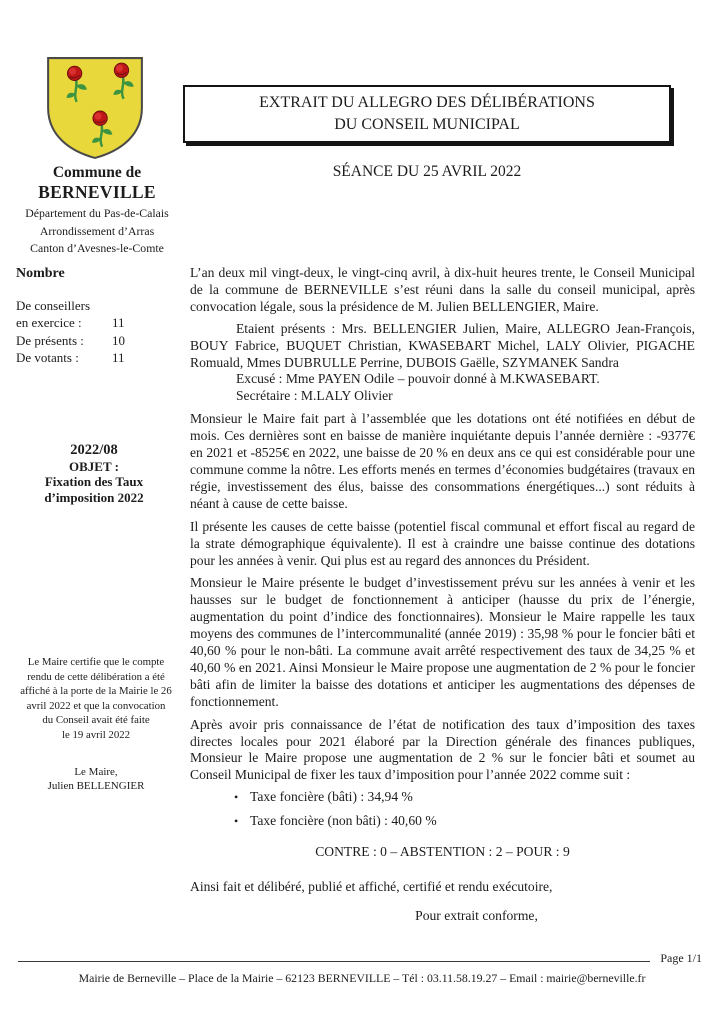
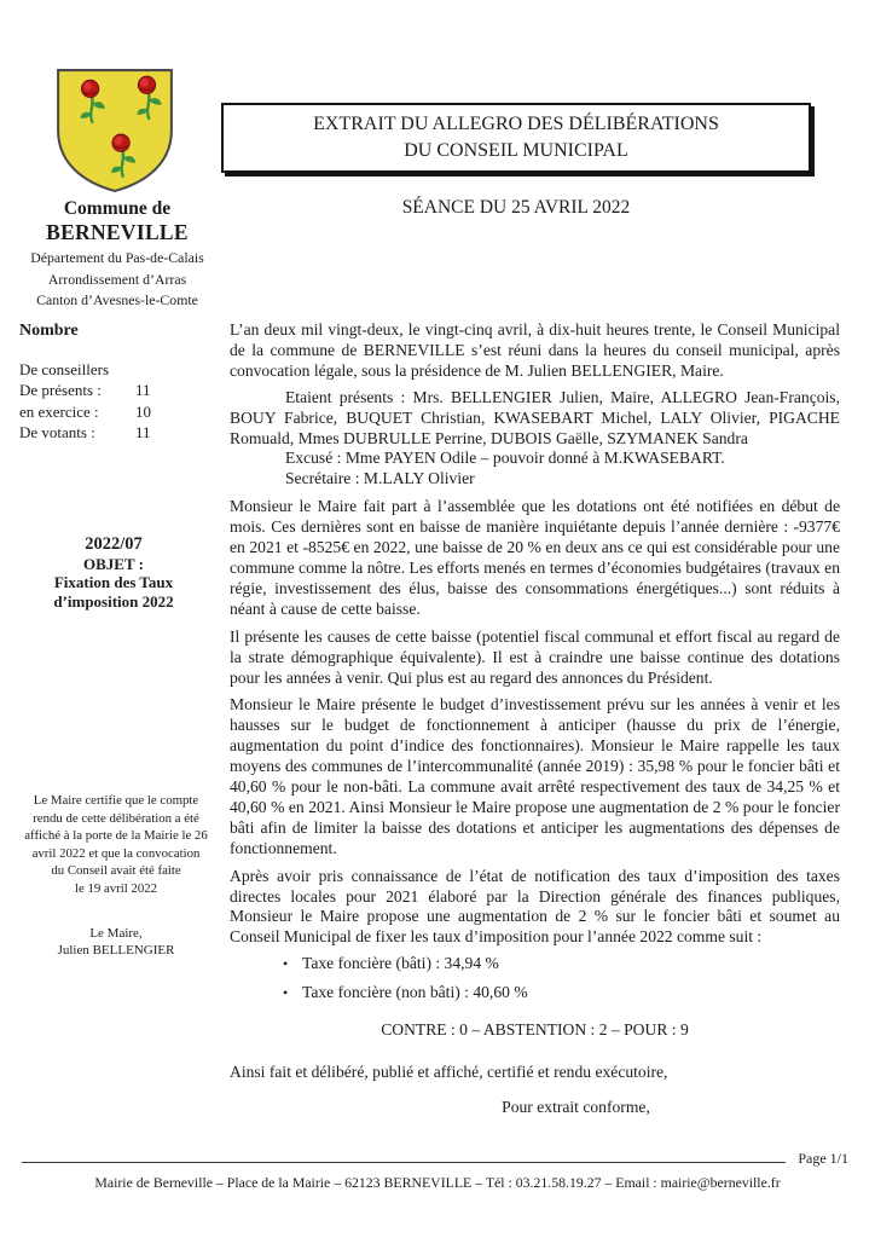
  Commune de
  BERNEVILLE
  Département du Pas-de-Calais
  Arrondissement d’Arras
  Canton d’Avesnes-le-Comte
  EXTRAIT DU ALLEGRO DES DÉLIBÉRATIONS
  DU CONSEIL MUNICIPAL
  SÉANCE DU 25 AVRIL 2022
  Nombre
  De conseillers
- en exercice :
+ De présents :
  11
- De présents :
+ en exercice :
  10
  De votants :
  11
- 2022/08
+ 2022/07
  OBJET :
  Fixation des Taux
  d’imposition 2022
  Le Maire certifie que le compte rendu de cette délibération a été affiché à la porte de la Mairie le 26 avril 2022 et que la convocation du Conseil avait été faite
  le 19 avril 2022
  Le Maire,
  Julien BELLENGIER
- L’an deux mil vingt-deux, le vingt-cinq avril, à dix-huit heures trente, le Conseil Municipal de la commune de BERNEVILLE s’est réuni dans la salle du conseil municipal, après convocation légale, sous la présidence de M. Julien BELLENGIER, Maire.
+ L’an deux mil vingt-deux, le vingt-cinq avril, à dix-huit heures trente, le Conseil Municipal de la commune de BERNEVILLE s’est réuni dans la heures du conseil municipal, après convocation légale, sous la présidence de M. Julien BELLENGIER, Maire.
  Etaient présents : Mrs. BELLENGIER Julien, Maire, ALLEGRO Jean-François, BOUY Fabrice, BUQUET Christian, KWASEBART Michel, LALY Olivier, PIGACHE Romuald, Mmes DUBRULLE Perrine, DUBOIS Gaëlle, SZYMANEK Sandra
  Excusé : Mme PAYEN Odile – pouvoir donné à M.KWASEBART.
  Secrétaire : M.LALY Olivier
  Monsieur le Maire fait part à l’assemblée que les dotations ont été notifiées en début de mois. Ces dernières sont en baisse de manière inquiétante depuis l’année dernière : -9377€ en 2021 et -8525€ en 2022, une baisse de 20 % en deux ans ce qui est considérable pour une commune comme la nôtre. Les efforts menés en termes d’économies budgétaires (travaux en régie, investissement des élus, baisse des consommations énergétiques...) sont réduits à néant à cause de cette baisse.
  Il présente les causes de cette baisse (potentiel fiscal communal et effort fiscal au regard de la strate démographique équivalente). Il est à craindre une baisse continue des dotations pour les années à venir. Qui plus est au regard des annonces du Président.
  Monsieur le Maire présente le budget d’investissement prévu sur les années à venir et les hausses sur le budget de fonctionnement à anticiper (hausse du prix de l’énergie, augmentation du point d’indice des fonctionnaires). Monsieur le Maire rappelle les taux moyens des communes de l’intercommunalité (année 2019) : 35,98 % pour le foncier bâti et 40,60 % pour le non-bâti. La commune avait arrêté respectivement des taux de 34,25 % et 40,60 % en 2021. Ainsi Monsieur le Maire propose une augmentation de 2 % pour le foncier bâti afin de limiter la baisse des dotations et anticiper les augmentations des dépenses de fonctionnement.
  Après avoir pris connaissance de l’état de notification des taux d’imposition des taxes directes locales pour 2021 élaboré par la Direction générale des finances publiques, Monsieur le Maire propose une augmentation de 2 % sur le foncier bâti et soumet au Conseil Municipal de fixer les taux d’imposition pour l’année 2022 comme suit :
  Taxe foncière (bâti) : 34,94 %
  Taxe foncière (non bâti) : 40,60 %
  CONTRE : 0 – ABSTENTION : 2 – POUR : 9
  Ainsi fait et délibéré, publié et affiché, certifié et rendu exécutoire,
  Pour extrait conforme,
  Page 1/1
- Mairie de Berneville – Place de la Mairie – 62123 BERNEVILLE – Tél : 03.11.58.19.27 – Email : mairie@berneville.fr
+ Mairie de Berneville – Place de la Mairie – 62123 BERNEVILLE – Tél : 03.21.58.19.27 – Email : mairie@berneville.fr
